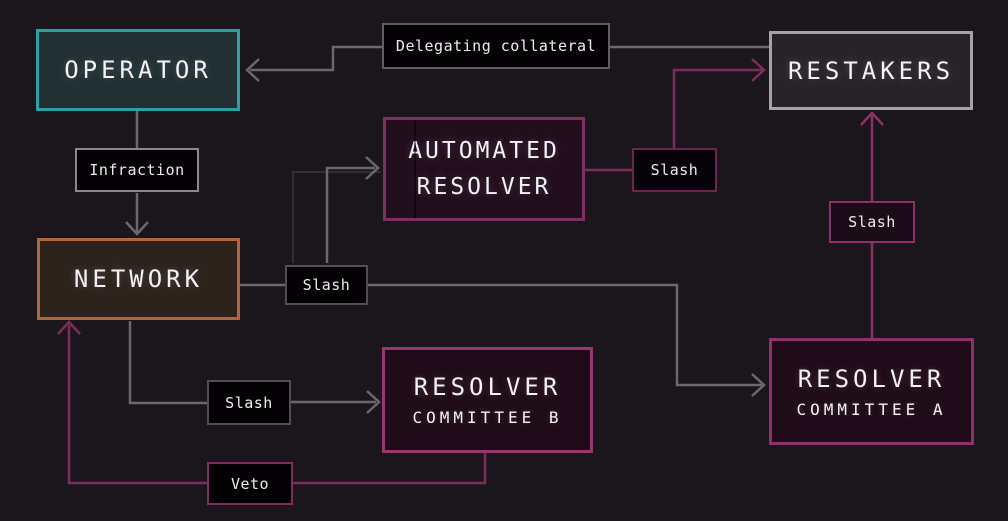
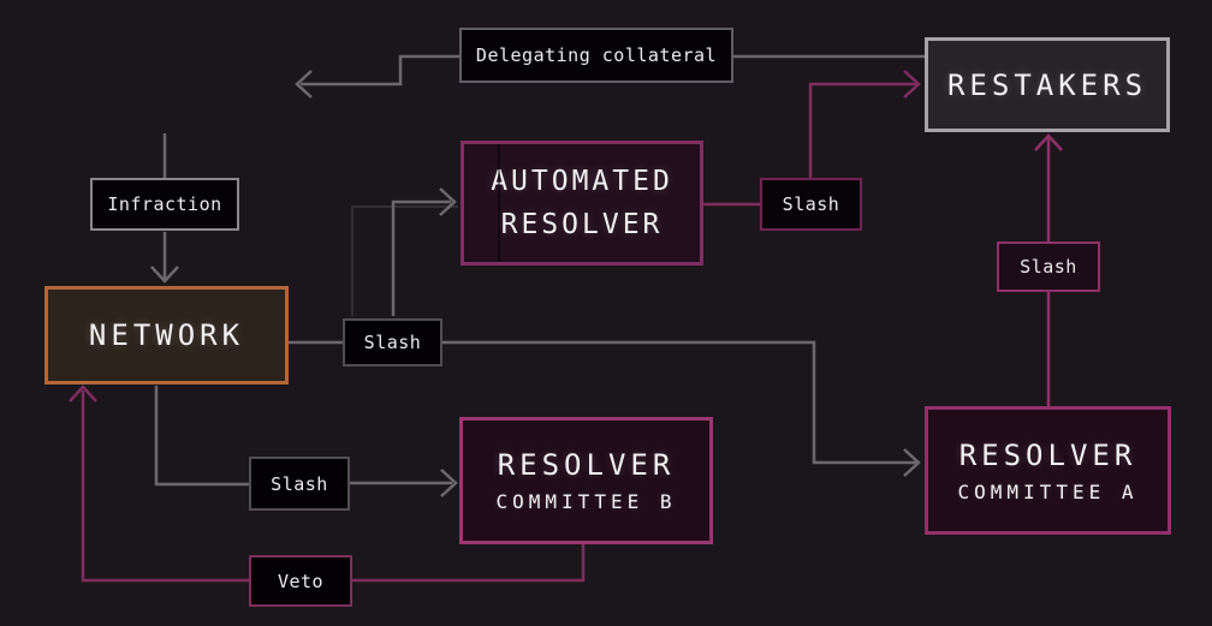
- OPERATOR
  RESTAKERS
  NETWORK
  AUTOMATED
  RESOLVER
  RESOLVER
  COMMITTEE A
  RESOLVER
  COMMITTEE B
  Delegating collateral
  Infraction
  Slash
  Slash
  Slash
  Slash
  Veto
